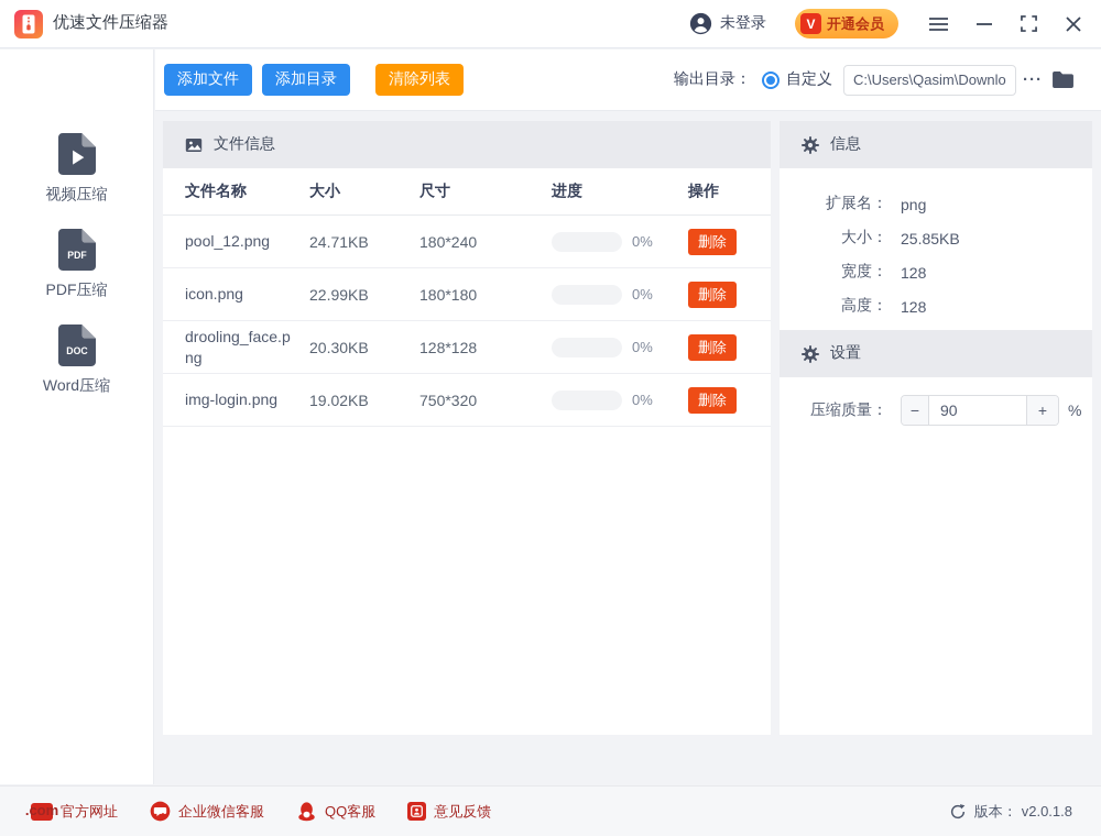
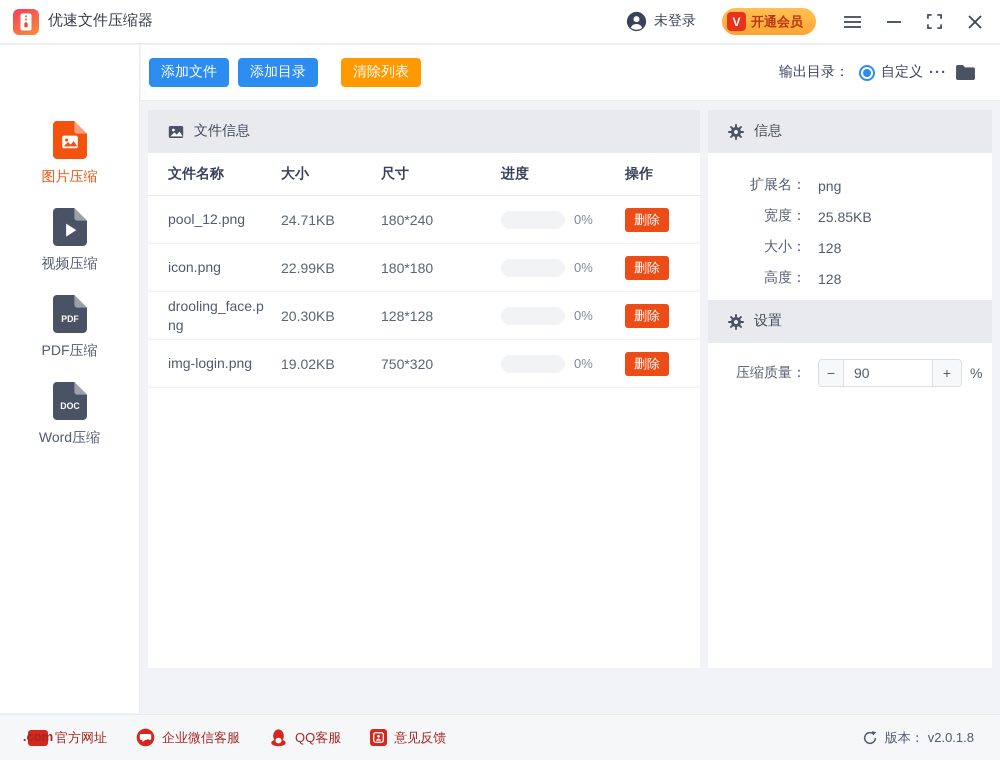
  优速文件压缩器
  未登录
  V
  开通会员
+ 图片压缩
  视频压缩
  PDF
  PDF压缩
  DOC
  Word压缩
  添加文件
  添加目录
  清除列表
  输出目录：
  自定义
- C:\Users\Qasim\Downlo
  ···
  文件信息
  文件名称
  大小
  尺寸
  进度
  操作
  pool_12.png
  24.71KB
  180*240
  0%
  删除
  icon.png
  22.99KB
  180*180
  0%
  删除
  drooling_face.png
  20.30KB
  128*128
  0%
  删除
  img-login.png
  19.02KB
  750*320
  0%
  删除
  信息
  扩展名：
  png
- 大小：
+ 宽度：
  25.85KB
- 宽度：
+ 大小：
  128
  高度：
  128
  设置
  压缩质量：
  −
  90
  +
  %
  .com
  官方网址
  企业微信客服
  QQ客服
  意见反馈
  版本：
  v2.0.1.8
